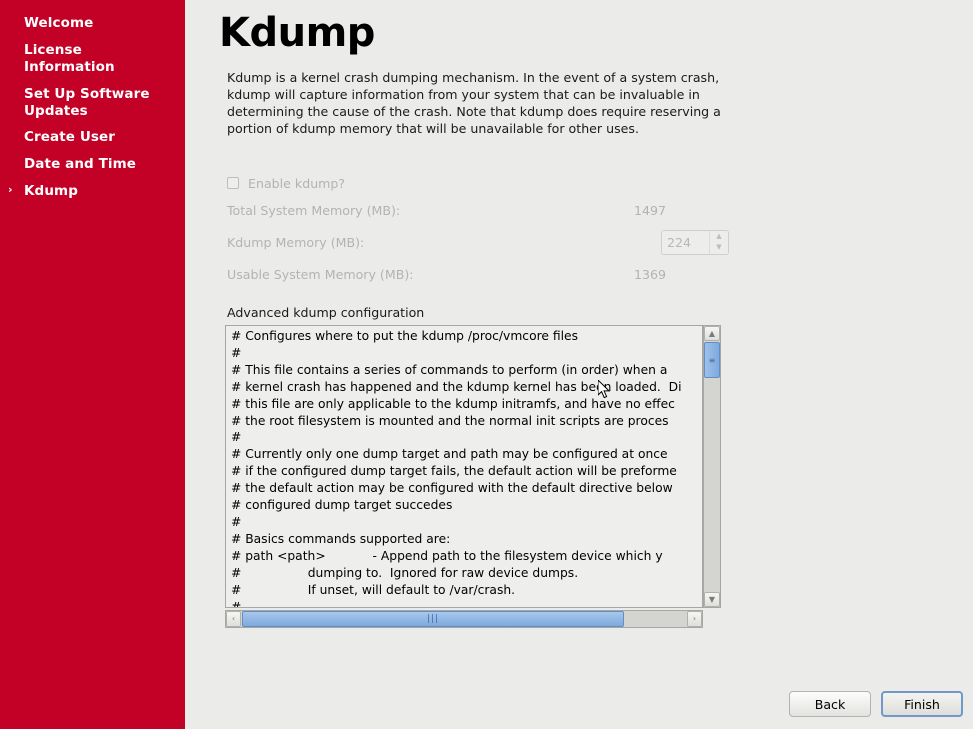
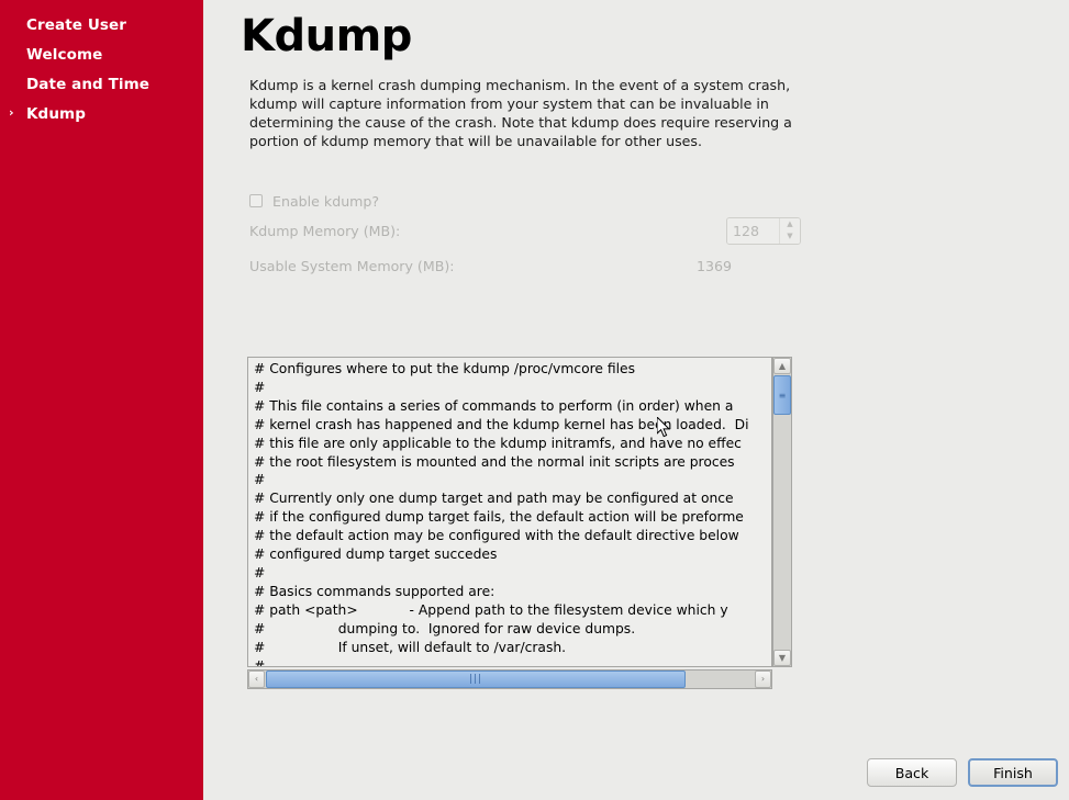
- Welcome
+ Create User
- License Information
- Set Up Software Updates
- Create User
+ Welcome
  Date and Time
  ›
  Kdump
  Kdump
  Kdump is a kernel crash dumping mechanism. In the event of a system crash, kdump will capture information from your system that can be invaluable in determining the cause of the crash. Note that kdump does require reserving a portion of kdump memory that will be unavailable for other uses.
  Enable kdump?
- Total System Memory (MB):
- 1497
  Kdump Memory (MB):
- 224
+ 128
  ▲
  ▼
  Usable System Memory (MB):
  1369
- Advanced kdump configuration
  # Configures where to put the kdump /proc/vmcore files
  #
  # This file contains a series of commands to perform (in order) when a
  # kernel crash has happened and the kdump kernel has ben loaded. Di
  # this file are only applicable to the kdump initramfs, and have no effec
  # the root filesystem is mounted and the normal init scripts are proces
  #
  # Currently only one dump target and path may be configured at once
  # if the configured dump target fails, the default action will be preforme
  # the default action may be configured with the default directive below
  # configured dump target succedes
  #
  # Basics commands supported are:
  # path <path> - Append path to the filesystem device which y
  # dumping to. Ignored for raw device dumps.
  # If unset, will default to /var/crash.
  #
  ▲
  ≡
  ▼
  ‹
  |||
  ›
  Back
  Finish
